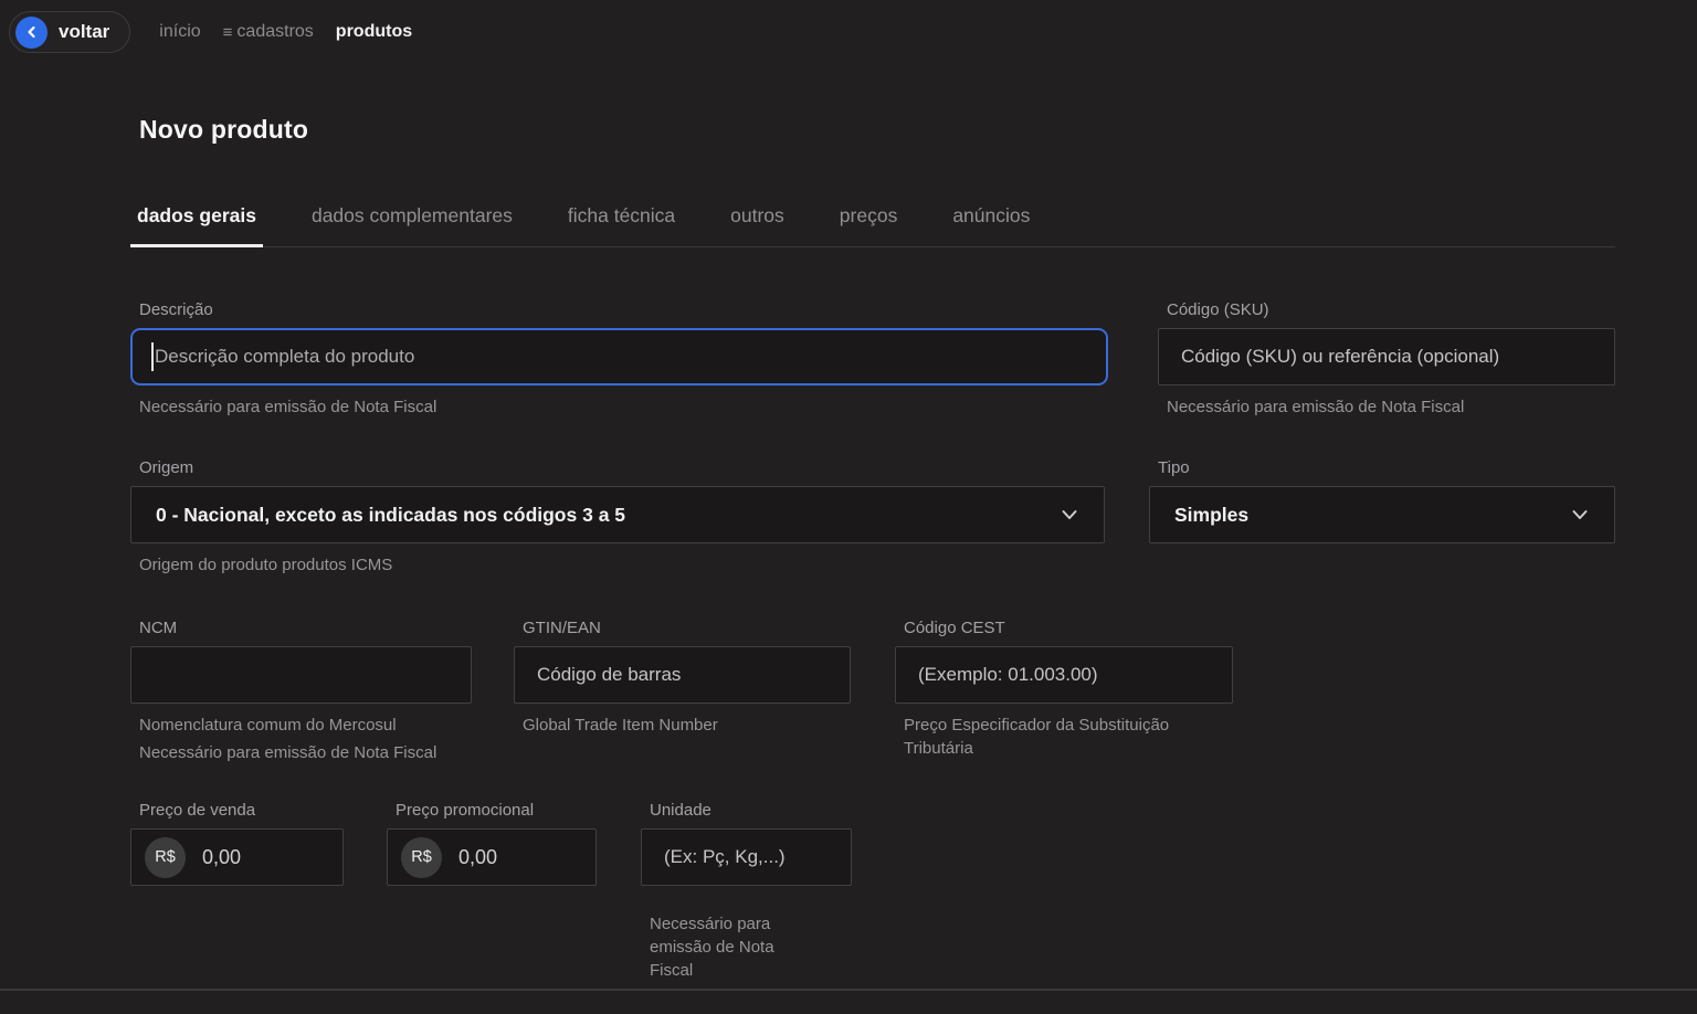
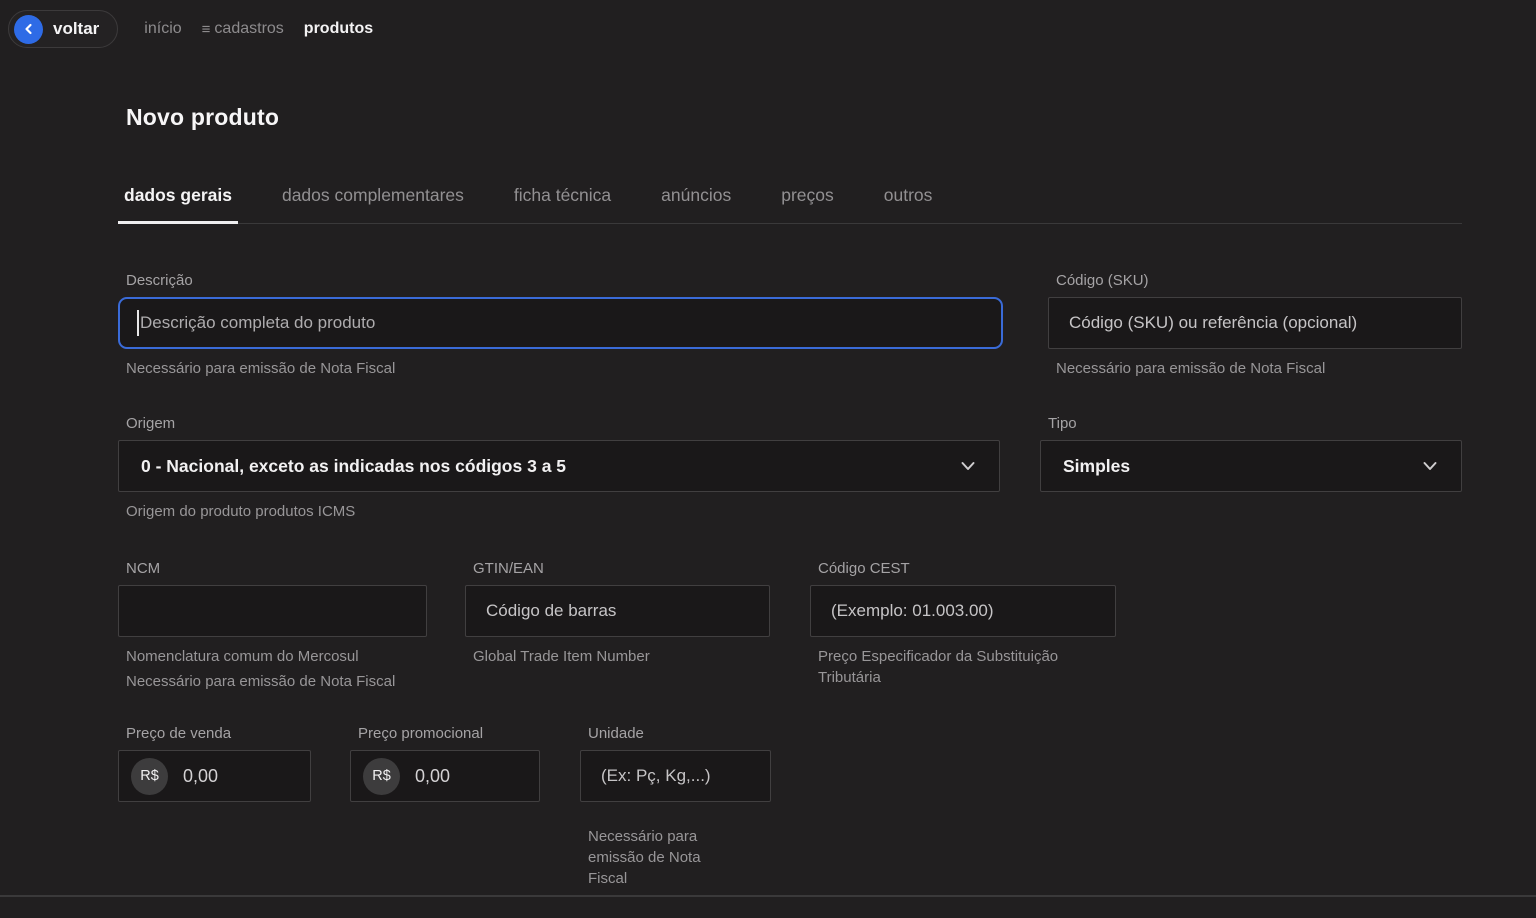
  voltar
  início
  ≡
  cadastros
  produtos
  Novo produto
  dados gerais
  dados complementares
  ficha técnica
- outros
+ anúncios
  preços
- anúncios
+ outros
  Descrição
  Descrição completa do produto
  Necessário para emissão de Nota Fiscal
  Código (SKU)
  Código (SKU) ou referência (opcional)
  Necessário para emissão de Nota Fiscal
  Origem
  0 - Nacional, exceto as indicadas nos códigos 3 a 5
  Origem do produto produtos ICMS
  Tipo
  Simples
  NCM
  Nomenclatura comum do Mercosul
  Necessário para emissão de Nota Fiscal
  GTIN/EAN
  Código de barras
  Global Trade Item Number
  Código CEST
  (Exemplo: 01.003.00)
  Preço Especificador da Substituição Tributária
  Preço de venda
  R$
  0,00
  Preço promocional
  R$
  0,00
  Unidade
  (Ex: Pç, Kg,...)
  Necessário para emissão de Nota Fiscal
